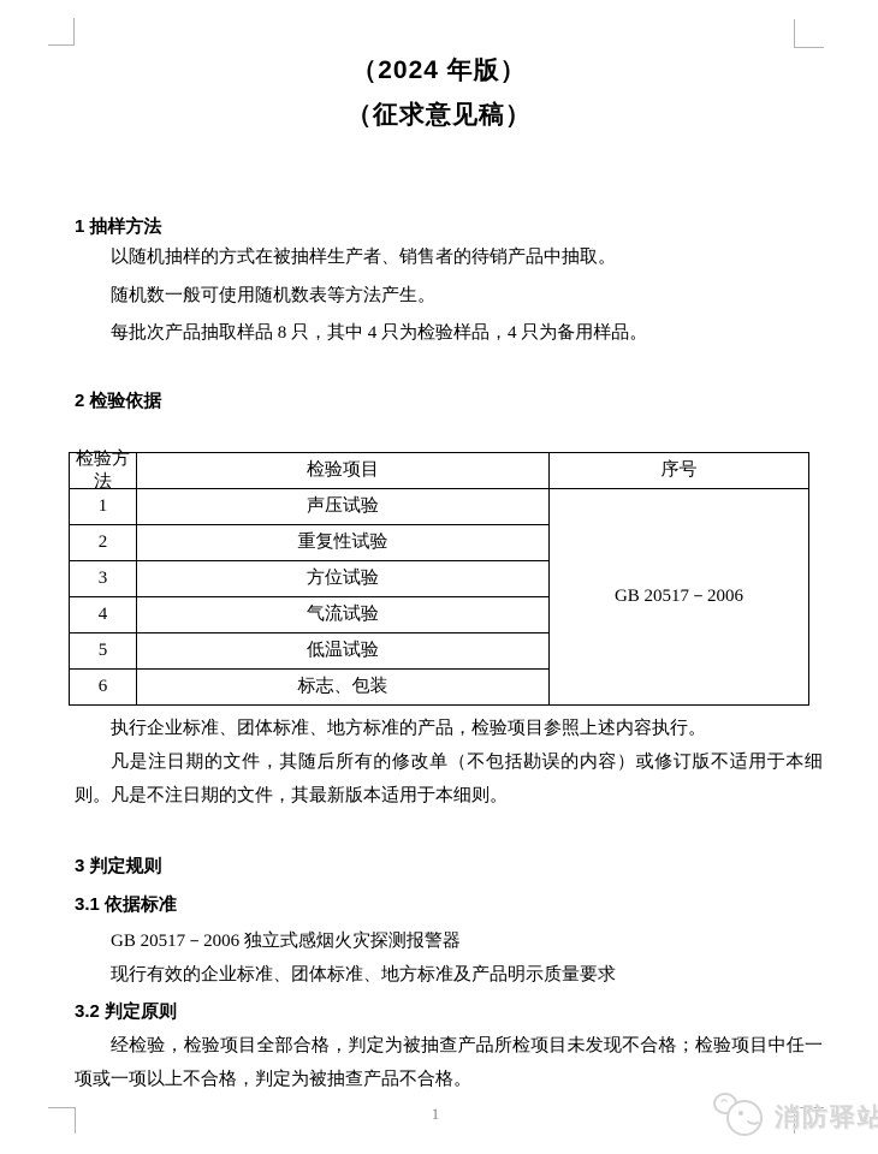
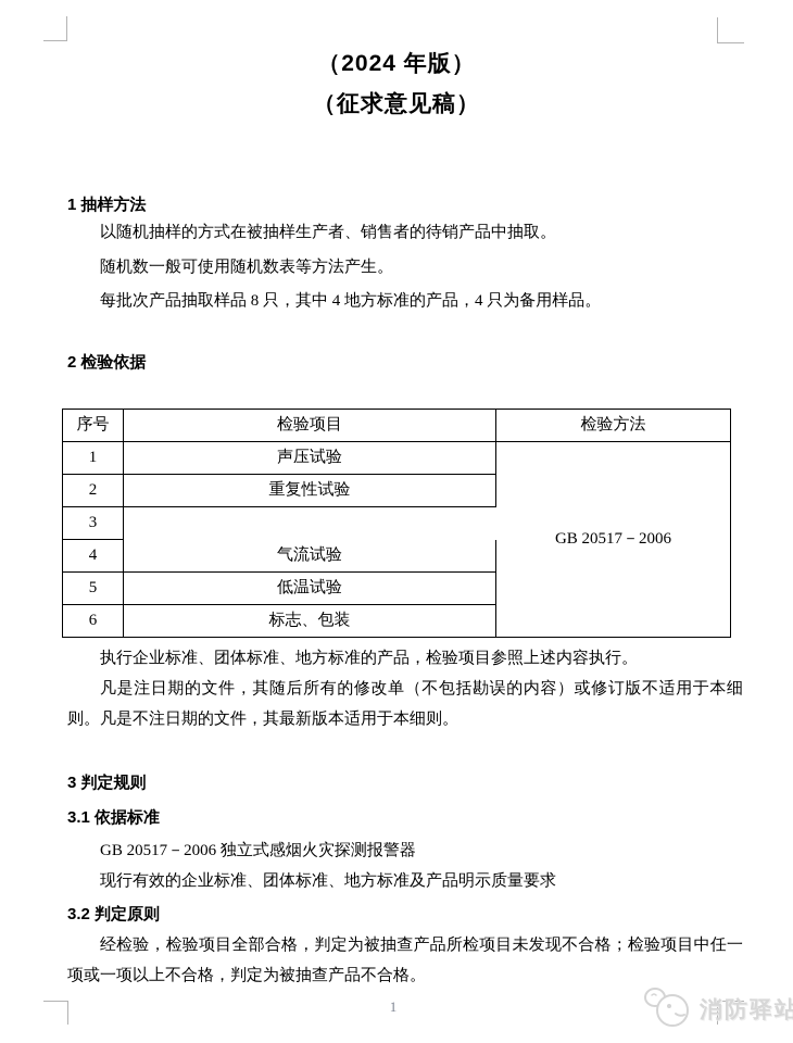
  （2024 年版）
  （征求意见稿）
  1 抽样方法
  以随机抽样的方式在被抽样生产者、销售者的待销产品中抽取。
  随机数一般可使用随机数表等方法产生。
- 每批次产品抽取样品 8 只，其中 4 只为检验样品，4 只为备用样品。
+ 每批次产品抽取样品 8 只，其中 4 地方标准的产品，4 只为备用样品。
  2 检验依据
- 检验方法
+ 序号
  检验项目
- 序号
+ 检验方法
  1
  声压试验
  2
  重复性试验
  3
- 方位试验
  4
  气流试验
  5
  低温试验
  6
  标志、包装
  GB 20517－2006
  执行企业标准、团体标准、地方标准的产品，检验项目参照上述内容执行。
  凡是注日期的文件，其随后所有的修改单（不包括勘误的内容）或修订版不适用于本细则。凡是不注日期的文件，其最新版本适用于本细则。
  3 判定规则
  3.1 依据标准
  GB 20517－2006 独立式感烟火灾探测报警器
  现行有效的企业标准、团体标准、地方标准及产品明示质量要求
  3.2 判定原则
  经检验，检验项目全部合格，判定为被抽查产品所检项目未发现不合格；检验项目中任一项或一项以上不合格，判定为被抽查产品不合格。
  1
  消防驿站
